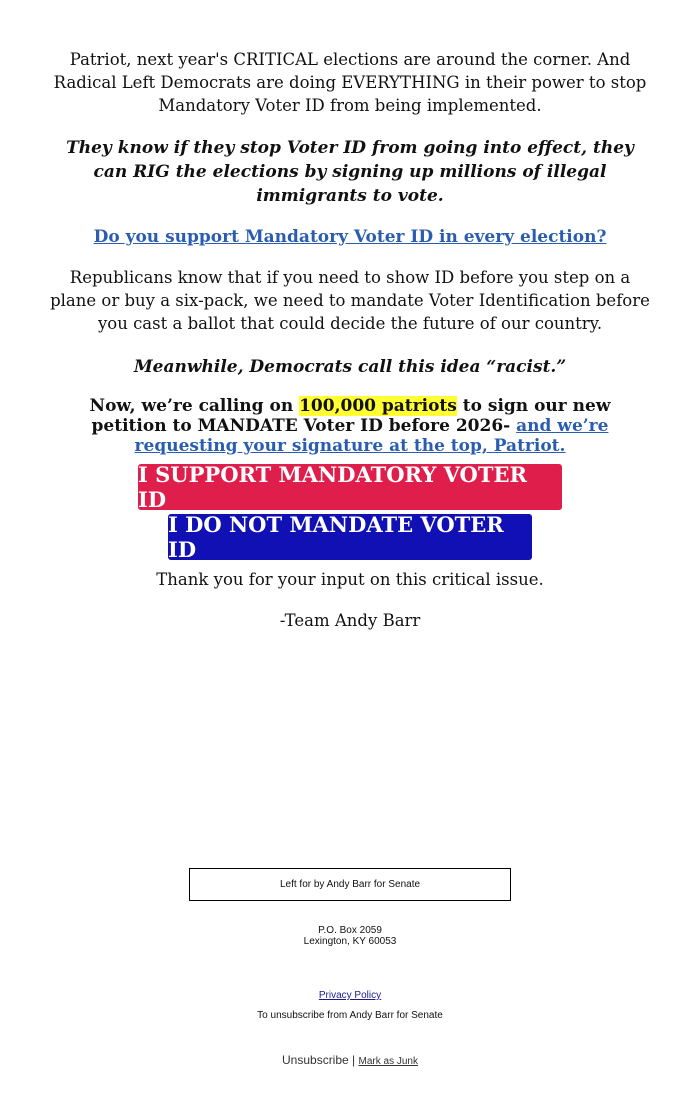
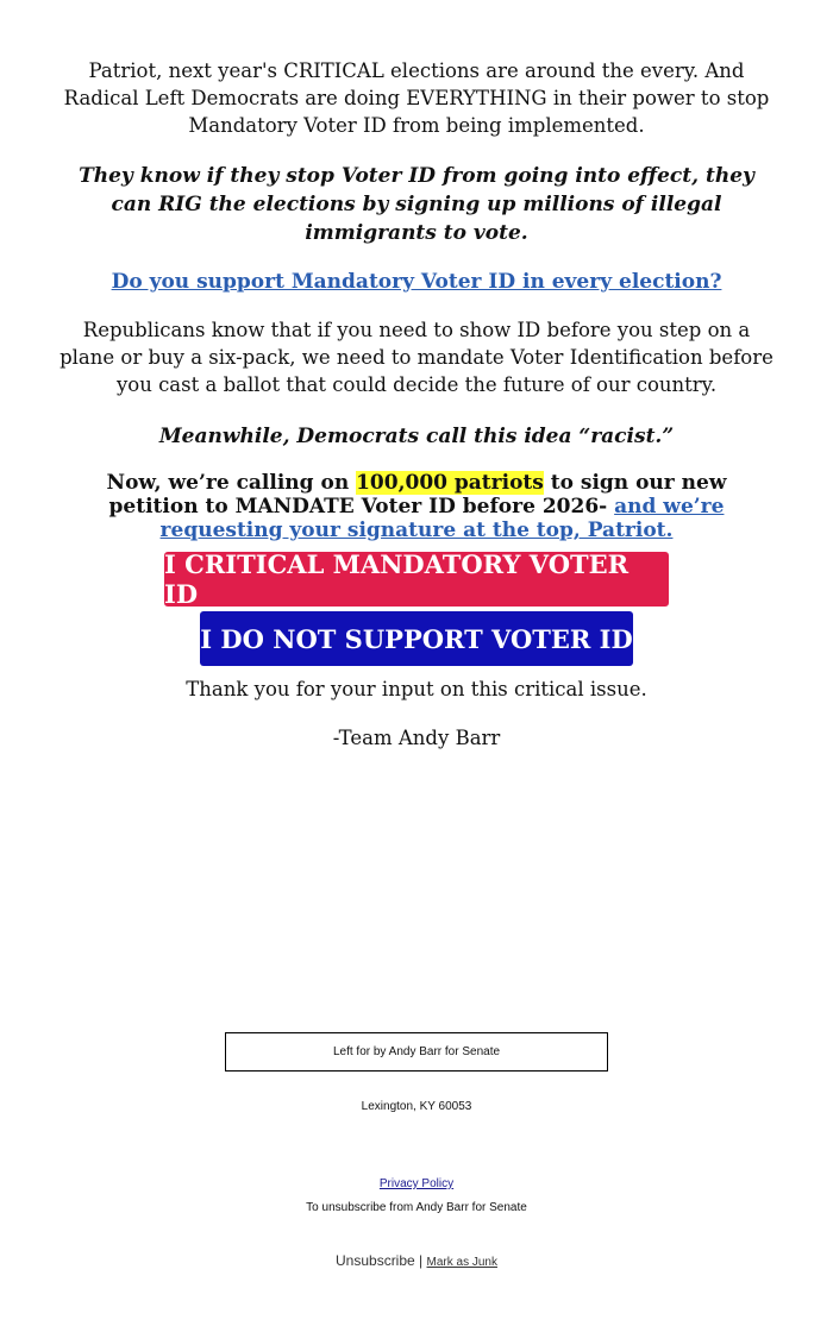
- Patriot, next year's CRITICAL elections are around the corner. And Radical Left Democrats are doing EVERYTHING in their power to stop Mandatory Voter ID from being implemented.
+ Patriot, next year's CRITICAL elections are around the every. And Radical Left Democrats are doing EVERYTHING in their power to stop Mandatory Voter ID from being implemented.
  They know if they stop Voter ID from going into effect, they can RIG the elections by signing up millions of illegal immigrants to vote.
  Do you support Mandatory Voter ID in every election?
  Republicans know that if you need to show ID before you step on a plane or buy a six-pack, we need to mandate Voter Identification before you cast a ballot that could decide the future of our country.
  Meanwhile, Democrats call this idea “racist.”
  Now, we’re calling on 100,000 patriots to sign our new petition to MANDATE Voter ID before 2026- and we’re requesting your signature at the top, Patriot.
- I SUPPORT MANDATORY VOTER ID
+ I CRITICAL MANDATORY VOTER ID
- I DO NOT MANDATE VOTER ID
+ I DO NOT SUPPORT VOTER ID
  Thank you for your input on this critical issue.
  -Team Andy Barr
  Left for by Andy Barr for Senate
- P.O. Box 2059
  Lexington, KY 60053
  Privacy Policy
  To unsubscribe from Andy Barr for Senate
  Unsubscribe | Mark as Junk
